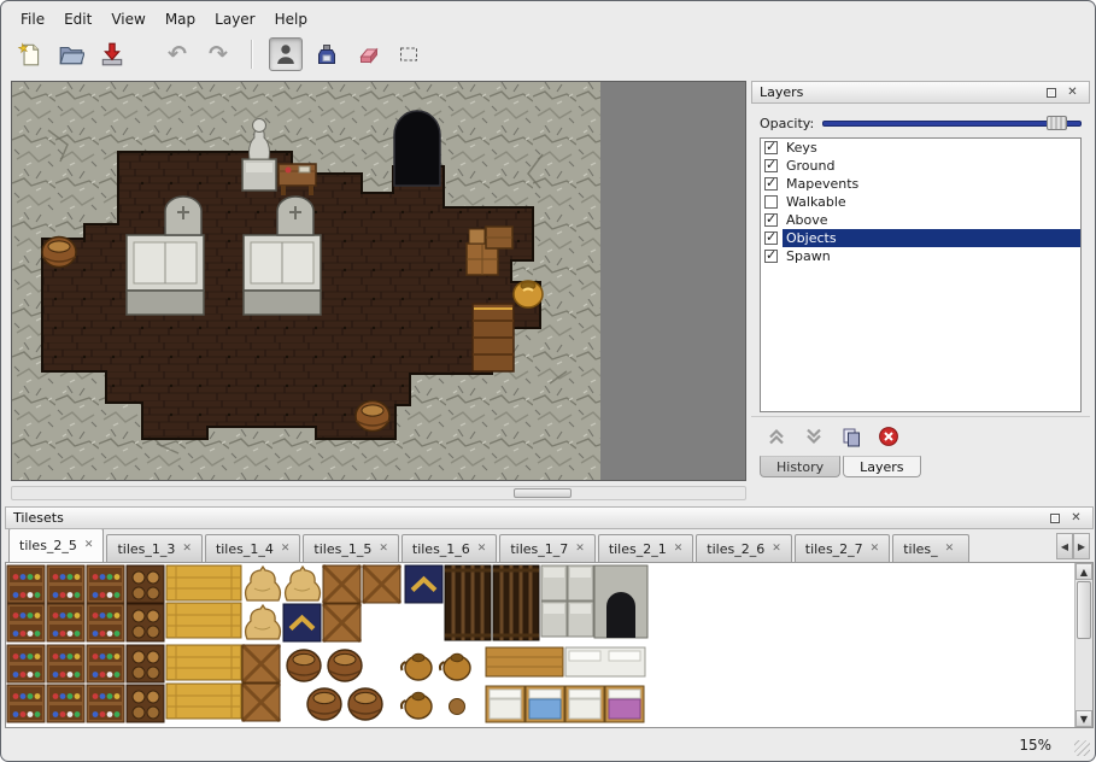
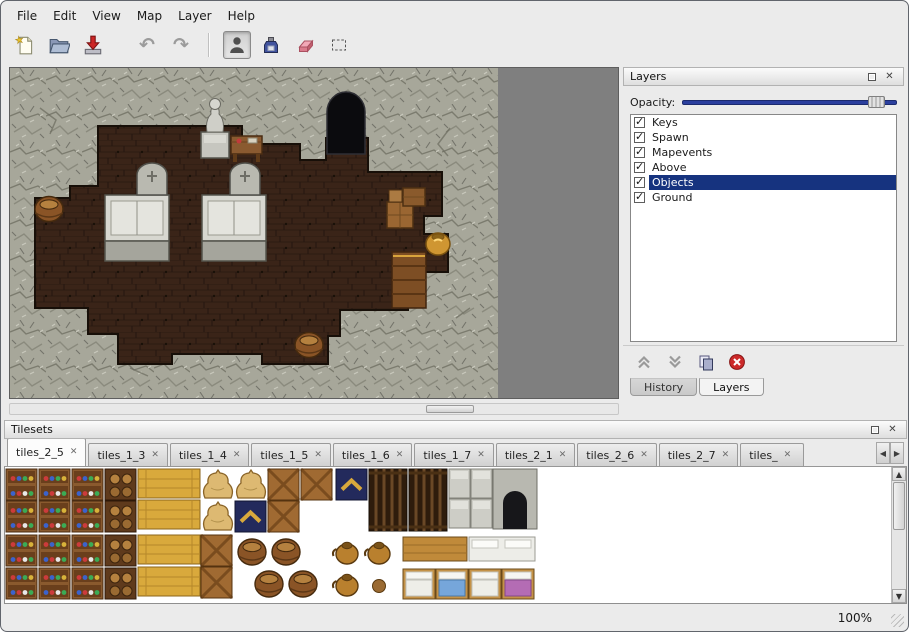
  File
  Edit
  View
  Map
  Layer
  Help
  ↶
  ↷
  Layers
  ✕
  Opacity:
  ✓
  Keys
  ✓
- Ground
+ Spawn
  ✓
  Mapevents
- Walkable
  ✓
  Above
  ✓
  Objects
  ✓
- Spawn
+ Ground
  History
  Layers
  Tilesets
  ✕
  tiles_2_5
  ✕
  tiles_1_3
  ✕
  tiles_1_4
  ✕
  tiles_1_5
  ✕
  tiles_1_6
  ✕
  tiles_1_7
  ✕
  tiles_2_1
  ✕
  tiles_2_6
  ✕
  tiles_2_7
  ✕
  tiles_
  ✕
  ◀
  ▶
  ▲
  ▼
- 15%
+ 100%
